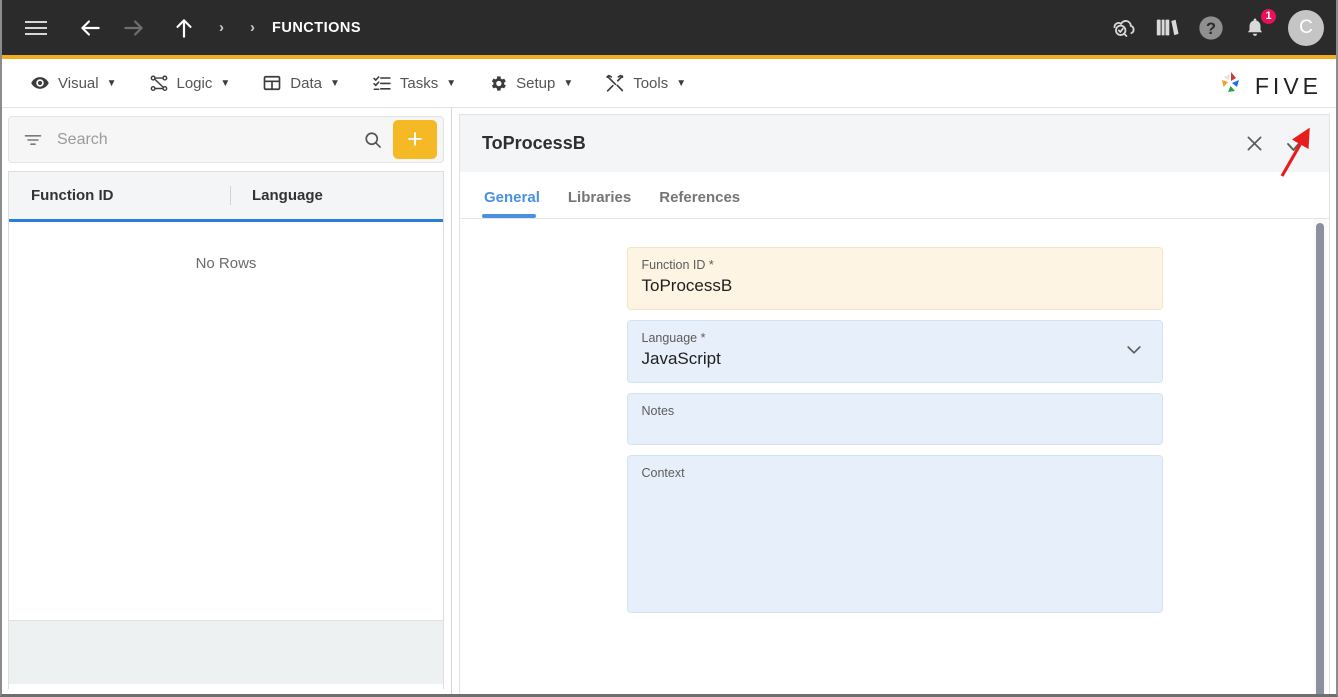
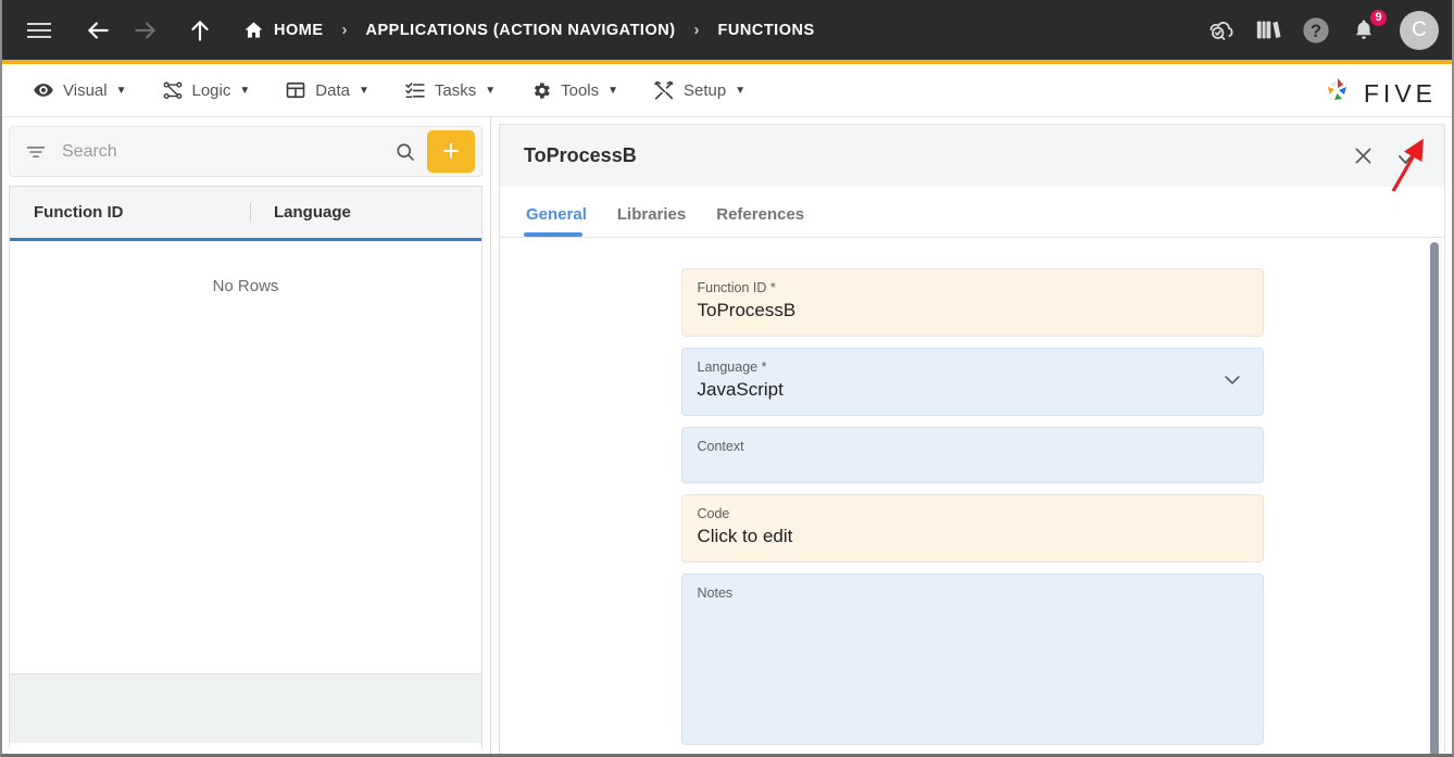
+ HOME
  ›
+ APPLICATIONS (ACTION NAVIGATION)
  ›
  FUNCTIONS
  ?
- 1
+ 9
  C
  Visual
  ▼
  Logic
  ▼
  Data
  ▼
  Tasks
  ▼
- Setup
+ Tools
  ▼
- Tools
+ Setup
  ▼
  FIVE
  Search
  +
  Function ID
  Language
  No Rows
  ToProcessB
  General
  Libraries
  References
  Function ID *
  ToProcessB
  Language *
  JavaScript
- Notes
+ Context
+ Code
+ Click to edit
- Context
+ Notes
